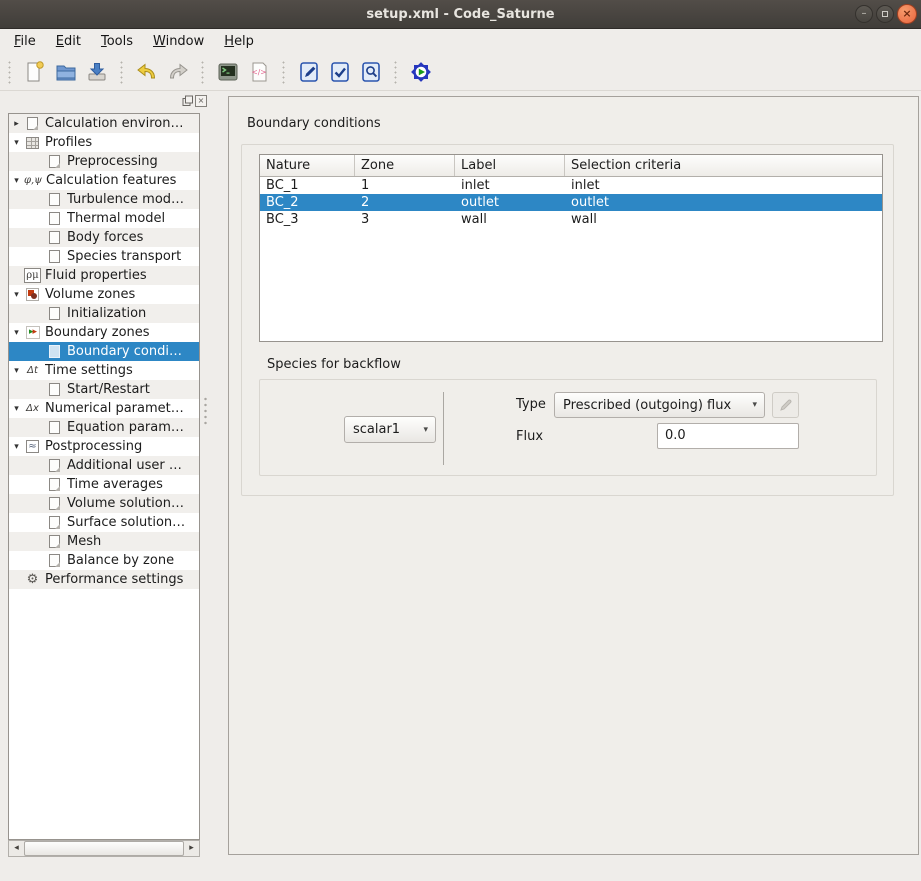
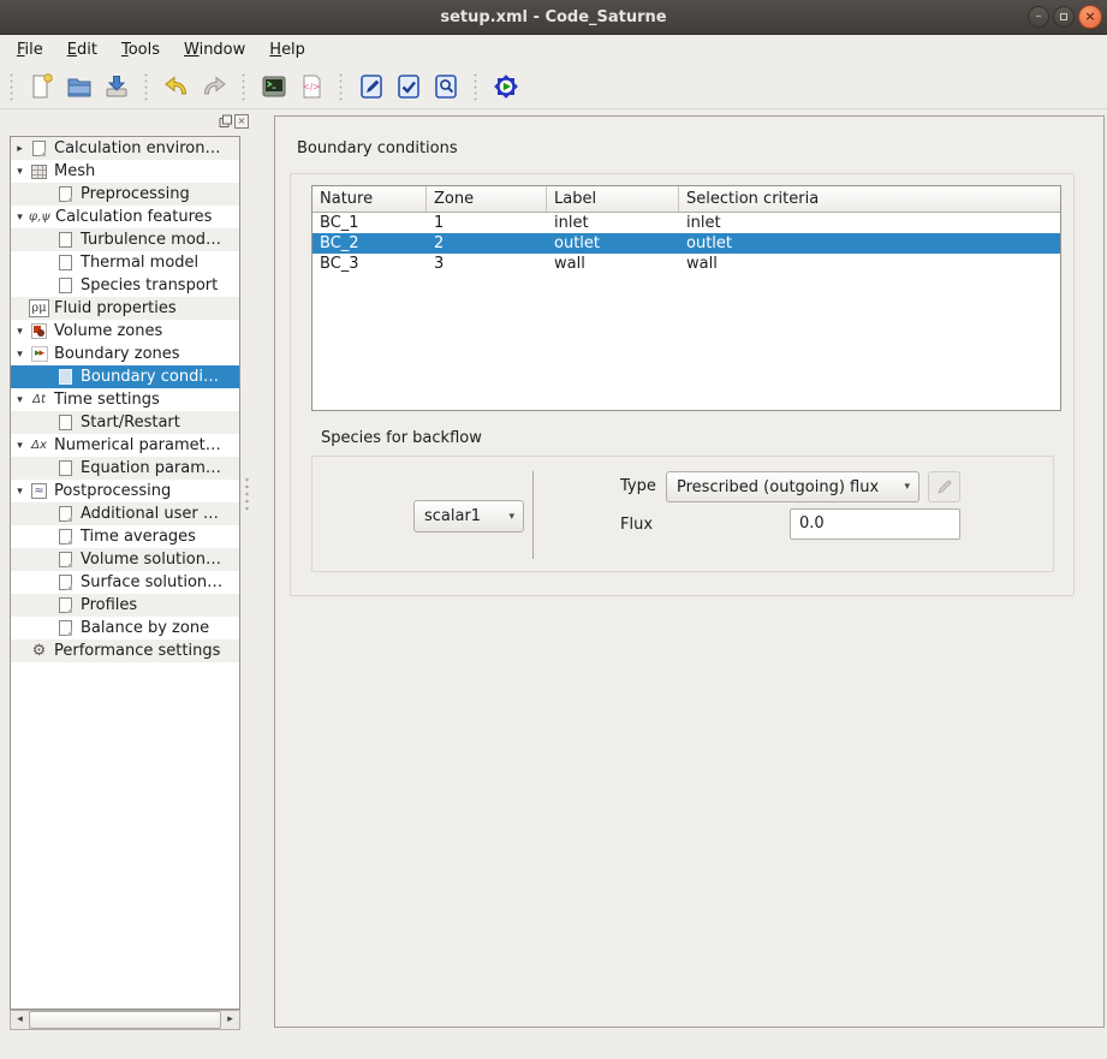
  setup.xml - Code_Saturne
  –
  ×
  File
  Edit
  Tools
  Window
  Help
  </>
  ×
  ▸
  Calculation environ…
  ▾
- Profiles
+ Mesh
  Preprocessing
  ▾
  φ,ψ
  Calculation features
  Turbulence mod…
  Thermal model
- Body forces
  Species transport
  ρμ
  Fluid properties
  ▾
  Volume zones
- Initialization
  ▾
  ▸▸
  Boundary zones
  Boundary condi…
  ▾
  Δt
  Time settings
  Start/Restart
  ▾
  Δx
  Numerical paramet…
  Equation param…
  ▾
  ≈
  Postprocessing
  Additional user …
  Time averages
  Volume solution…
  Surface solution…
- Mesh
+ Profiles
  Balance by zone
  ⚙
  Performance settings
  ◂
  ▸
  Boundary conditions
  Nature
  Zone
  Label
  Selection criteria
  BC_1
  1
  inlet
  inlet
  BC_2
  2
  outlet
  outlet
  BC_3
  3
  wall
  wall
  Species for backflow
  scalar1
  ▾
  Type
  Prescribed (outgoing) flux
  ▾
  Flux
  0.0
